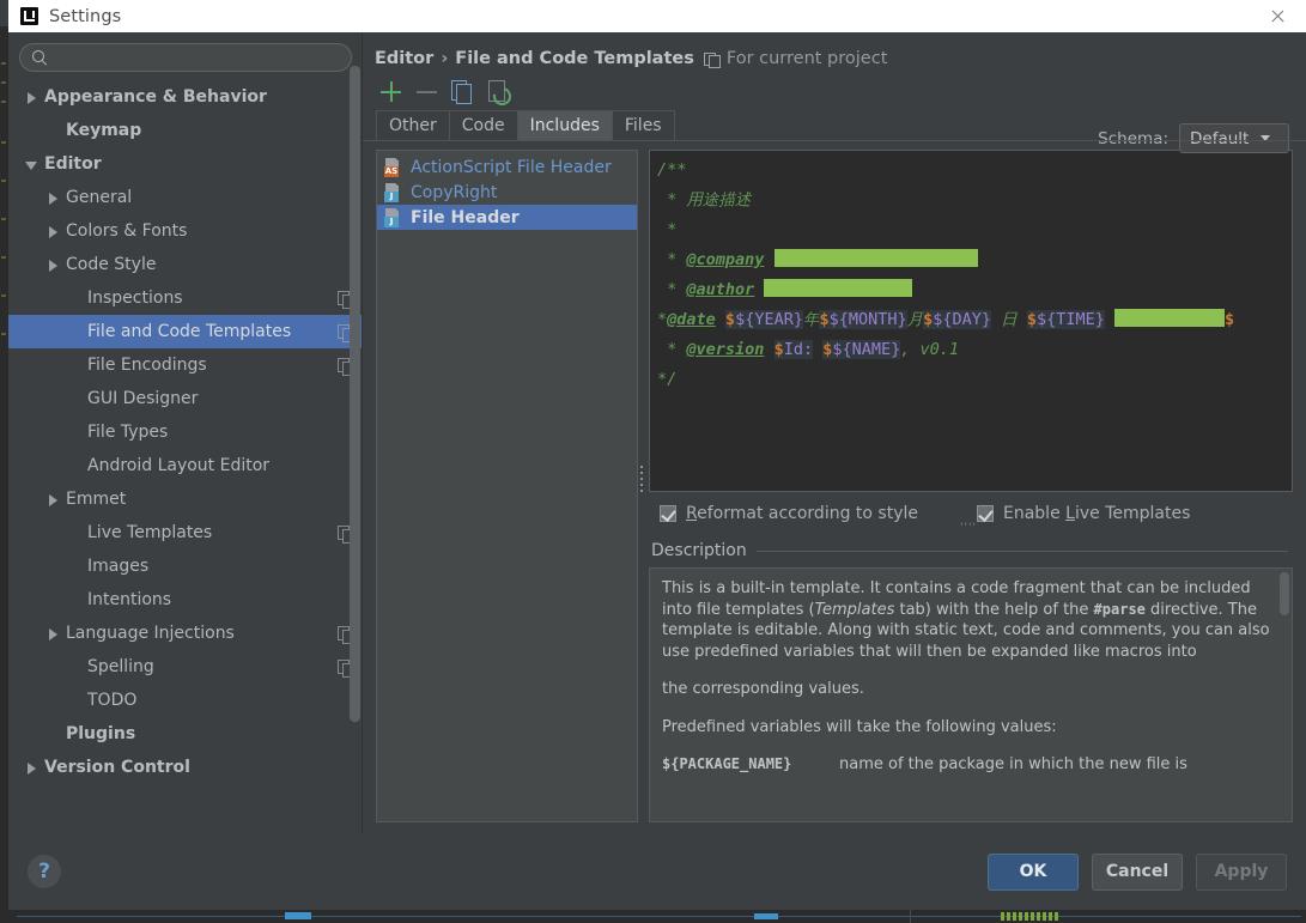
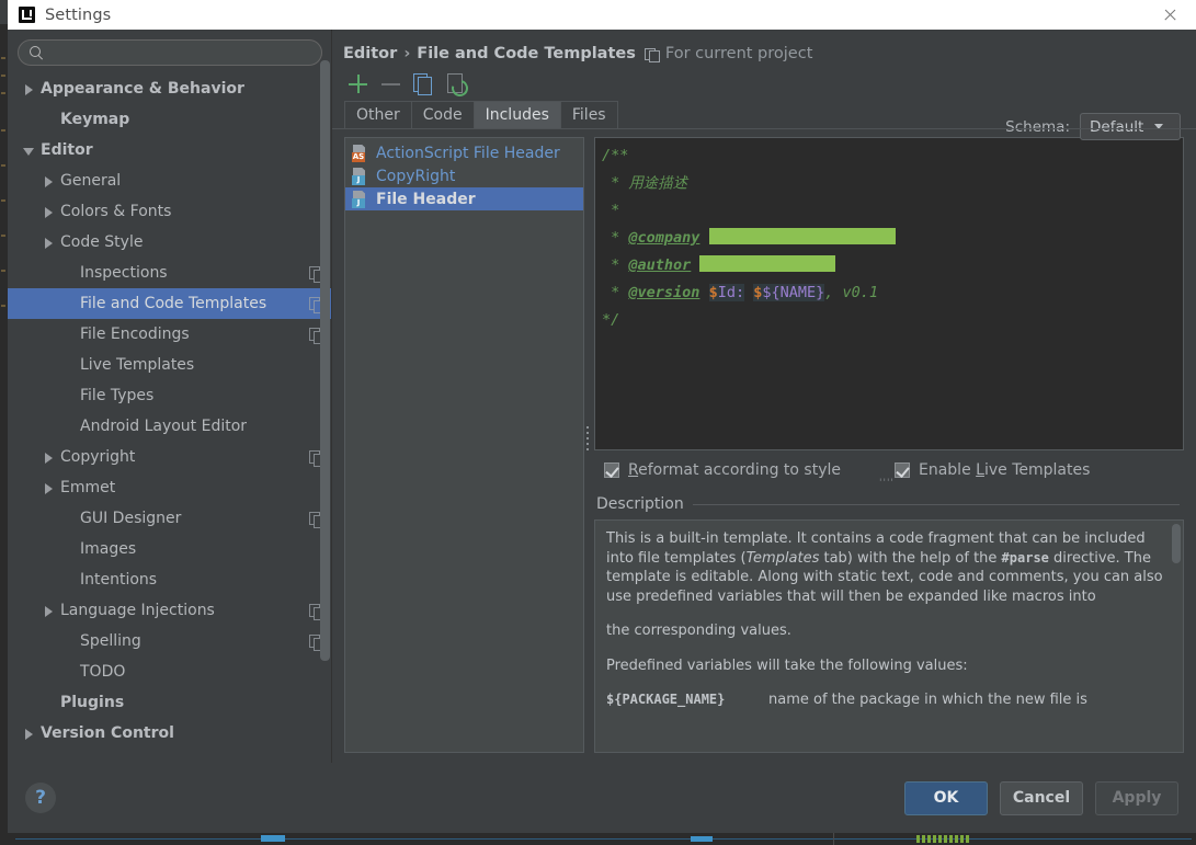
  Settings
  Appearance & Behavior
  Keymap
  Editor
  General
  Colors & Fonts
  Code Style
  Inspections
  File and Code Templates
  File Encodings
- GUI Designer
+ Live Templates
  File Types
  Android Layout Editor
+ Copyright
  Emmet
- Live Templates
+ GUI Designer
  Images
  Intentions
  Language Injections
  Spelling
  TODO
  Plugins
  Version Control
  Editor
  ›
  File and Code Templates
  For current project
  Schema:
  Default
  Other
  Code
  Includes
  Files
  AS
  ActionScript File Header
  J
  CopyRight
  J
  File Header
  /**
  * 用途描述
  *
  * @company
  * @author
- *@date $${YEAR}年$${MONTH}月$${DAY} 日 $${TIME} $
  * @version $Id: $${NAME}, v0.1
  */
  Reformat according to style
  Enable Live Templates
  ''''
  Description
  This is a built-in template. It contains a code fragment that can be included into file templates (Templates tab) with the help of the #parse directive. The template is editable. Along with static text, code and comments, you can also use predefined variables that will then be expanded like macros into
  the corresponding values.
  Predefined variables will take the following values:
  ${PACKAGE_NAME}
  name of the package in which the new file is
  ?
  OK
  Cancel
  Apply
